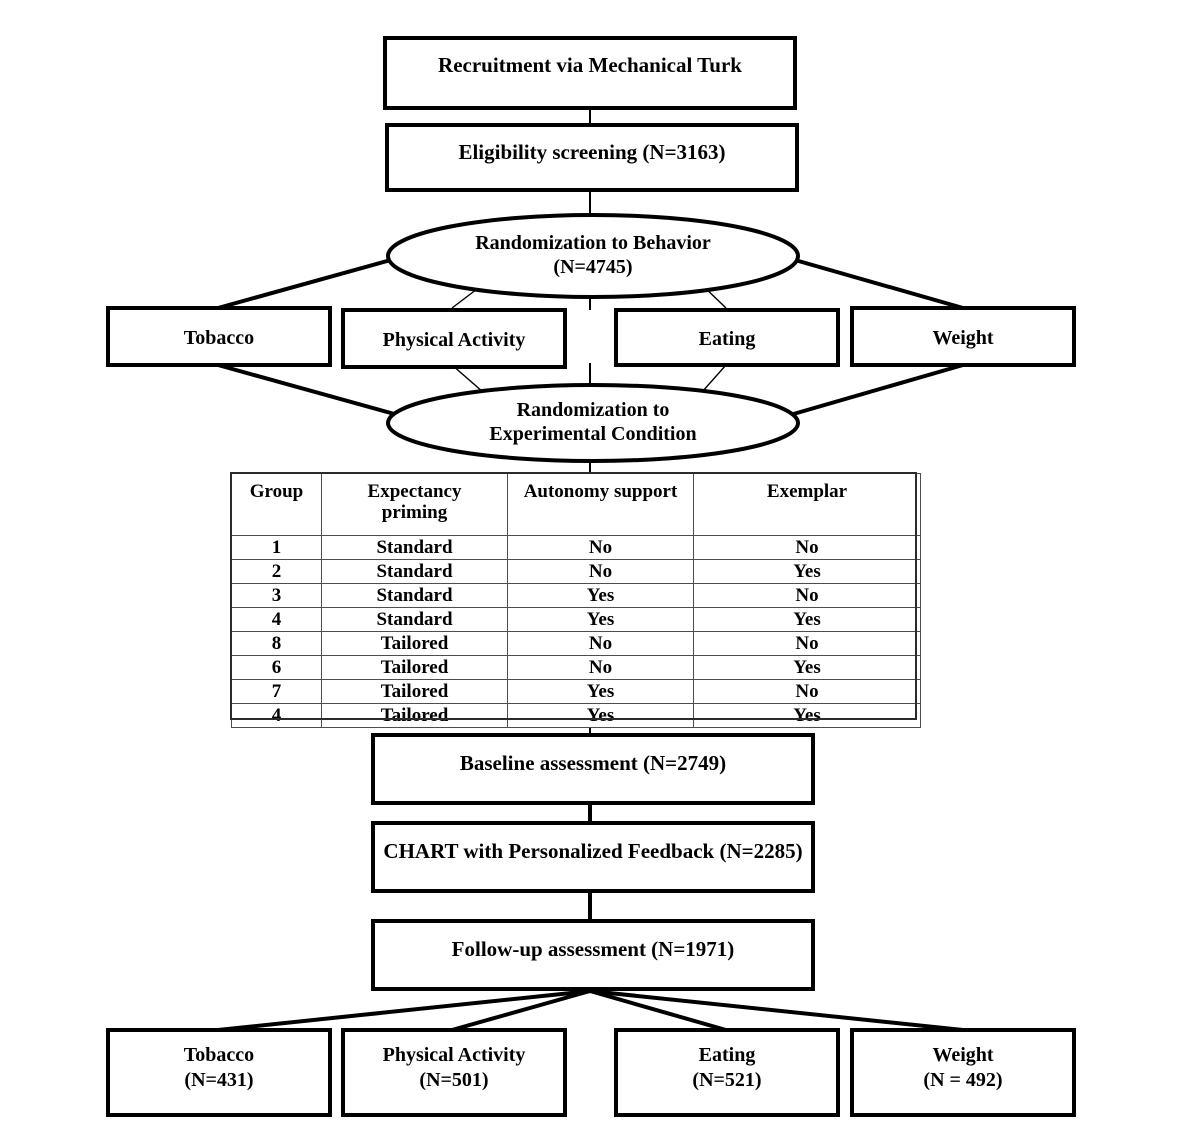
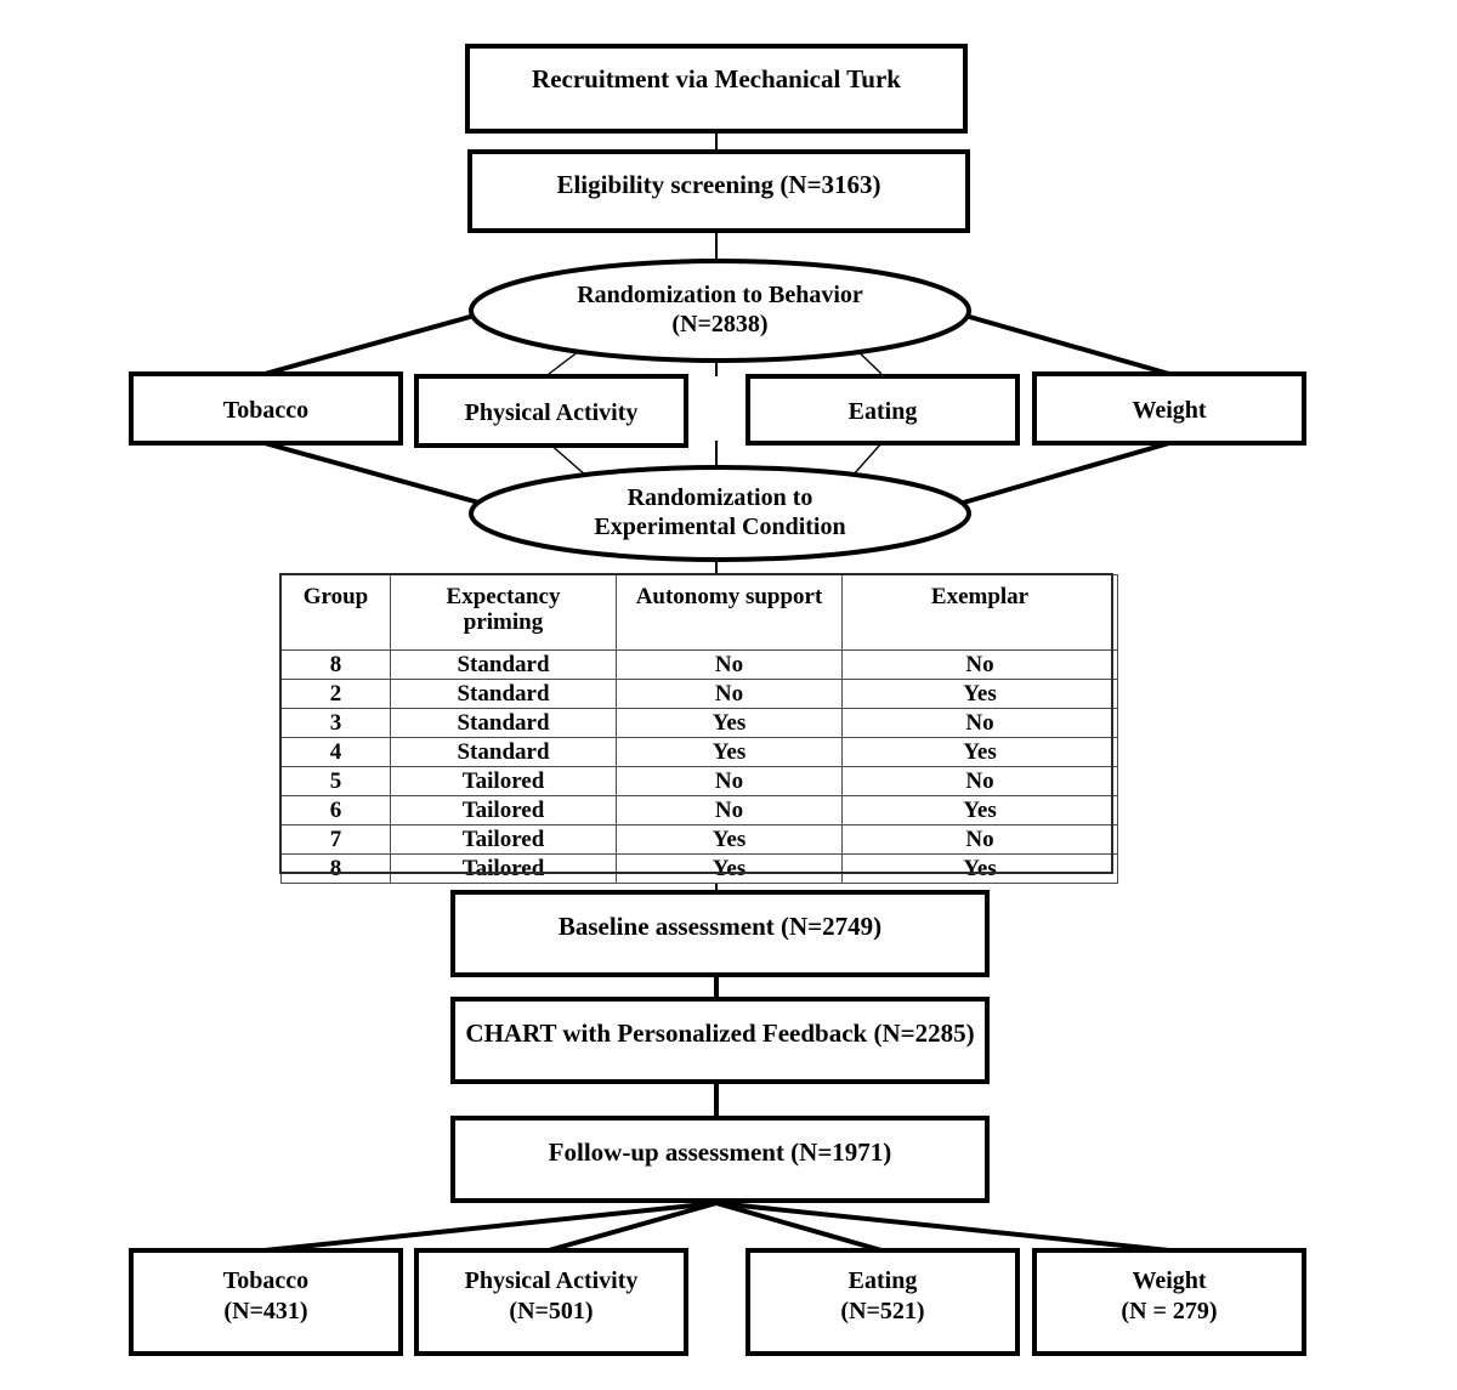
  Recruitment via Mechanical Turk
  Eligibility screening (N=3163)
  Randomization to Behavior
- (N=4745)
+ (N=2838)
  Tobacco
  Physical Activity
  Eating
  Weight
  Randomization to
  Experimental Condition
  Baseline assessment (N=2749)
  CHART with Personalized Feedback (N=2285)
  Follow-up assessment (N=1971)
  Tobacco
  (N=431)
  Physical Activity
  (N=501)
  Eating
  (N=521)
  Weight
- (N = 492)
+ (N = 279)
  Group	Expectancy priming	Autonomy support	Exemplar
- 1	Standard	No	No
+ 8	Standard	No	No
  2	Standard	No	Yes
  3	Standard	Yes	No
  4	Standard	Yes	Yes
- 8	Tailored	No	No
+ 5	Tailored	No	No
  6	Tailored	No	Yes
  7	Tailored	Yes	No
- 4	Tailored	Yes	Yes
+ 8	Tailored	Yes	Yes
